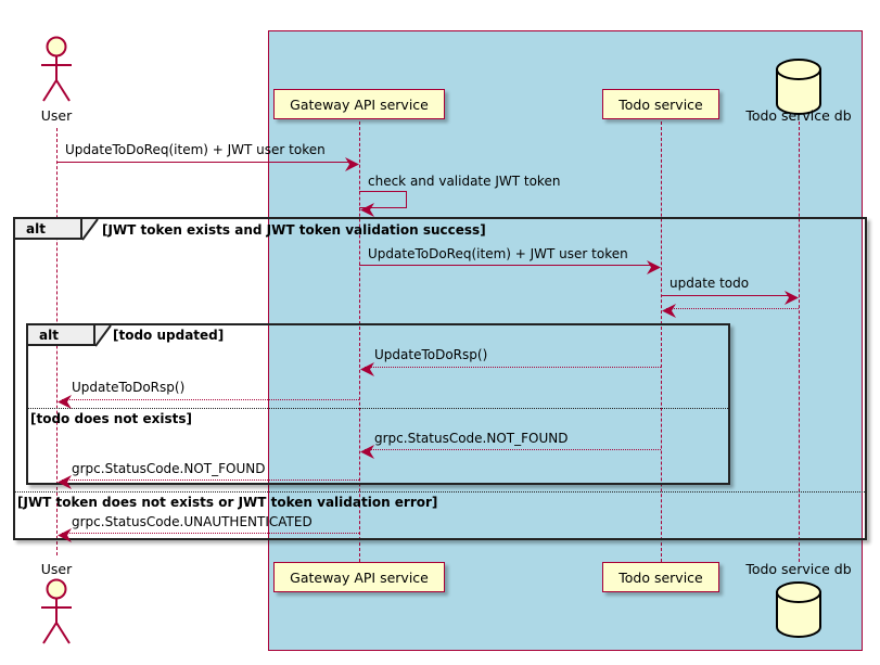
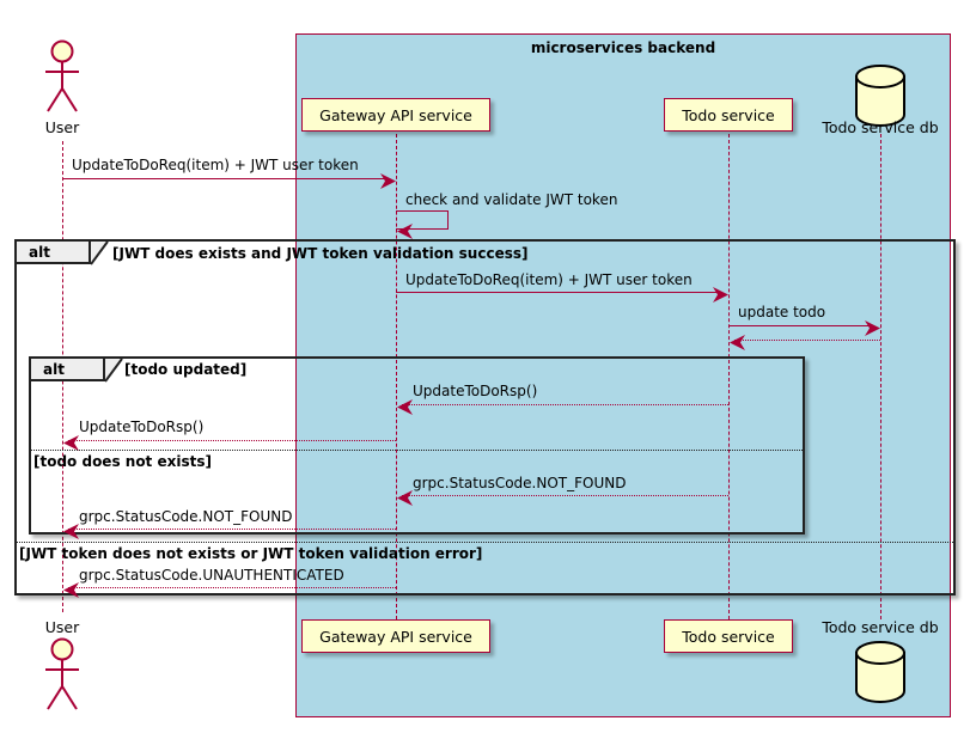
+ microservices backend
  User
  Gateway API service
  Todo service
  Todo service db
  UpdateToDoReq(item) + JWT user token
  check and validate JWT token
  alt
- [JWT token exists and JWT token validation success]
+ [JWT does exists and JWT token validation success]
  UpdateToDoReq(item) + JWT user token
  update todo
  alt
  [todo updated]
  UpdateToDoRsp()
  UpdateToDoRsp()
  [todo does not exists]
  grpc.StatusCode.NOT_FOUND
  grpc.StatusCode.NOT_FOUND
  [JWT token does not exists or JWT token validation error]
  grpc.StatusCode.UNAUTHENTICATED
  User
  Gateway API service
  Todo service
  Todo service db
